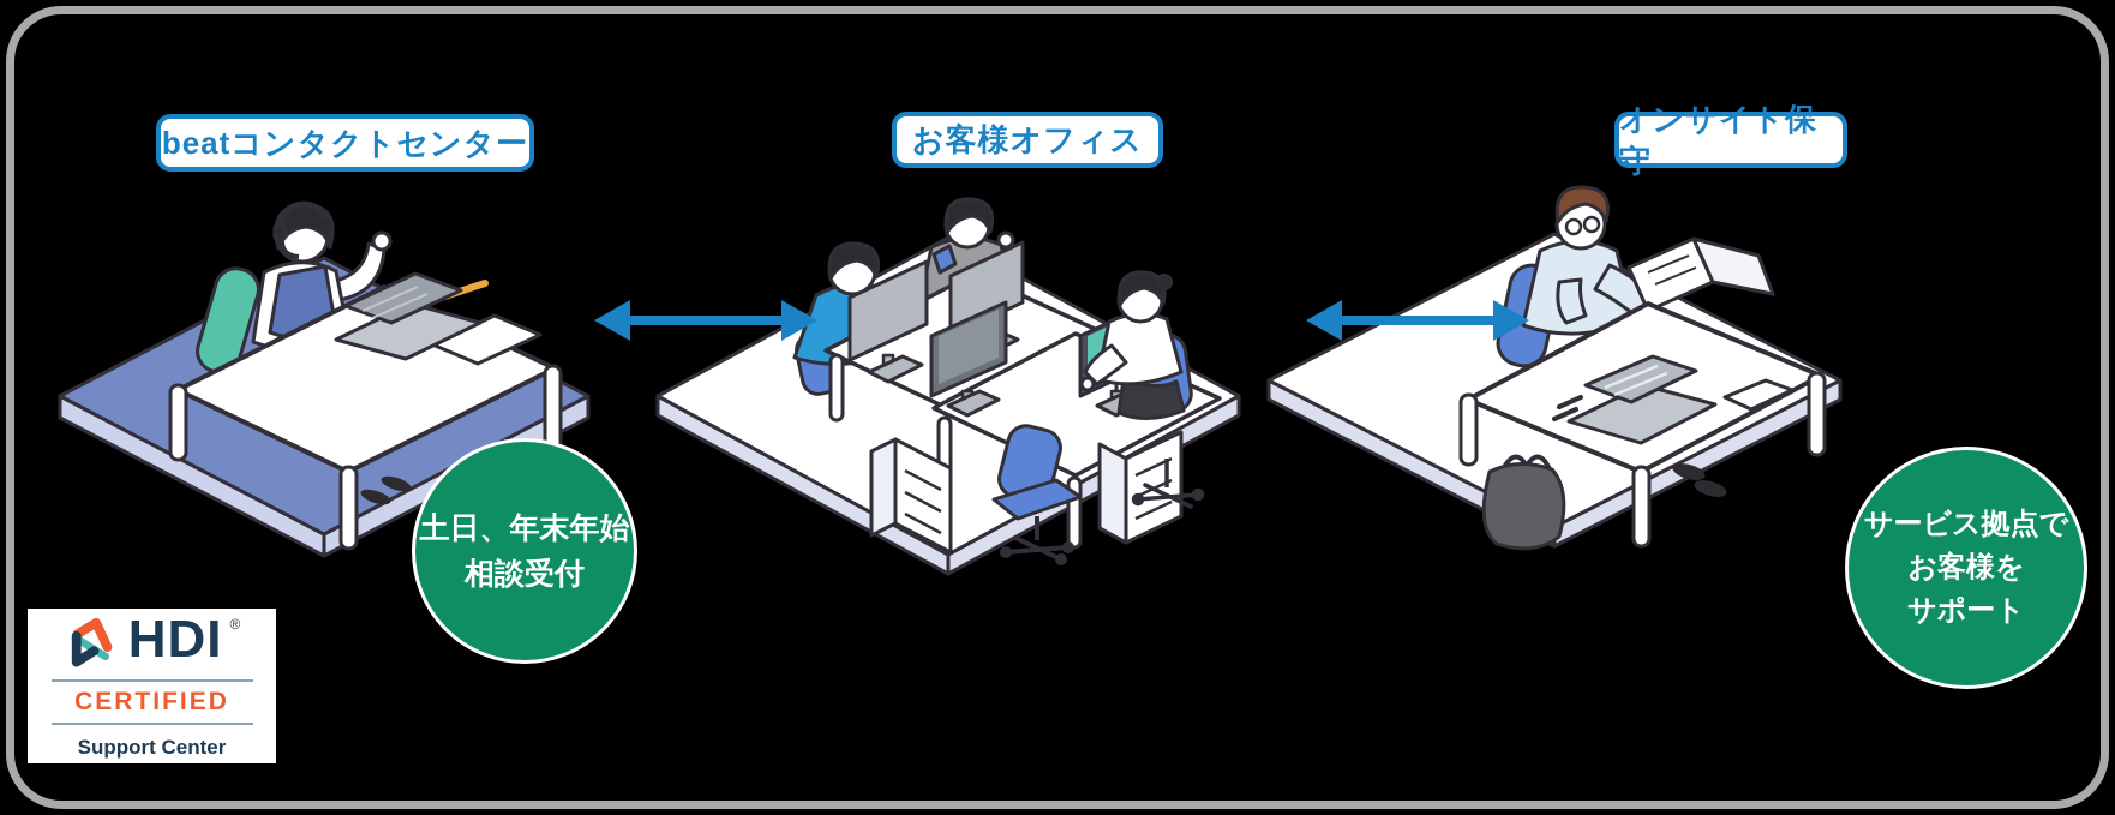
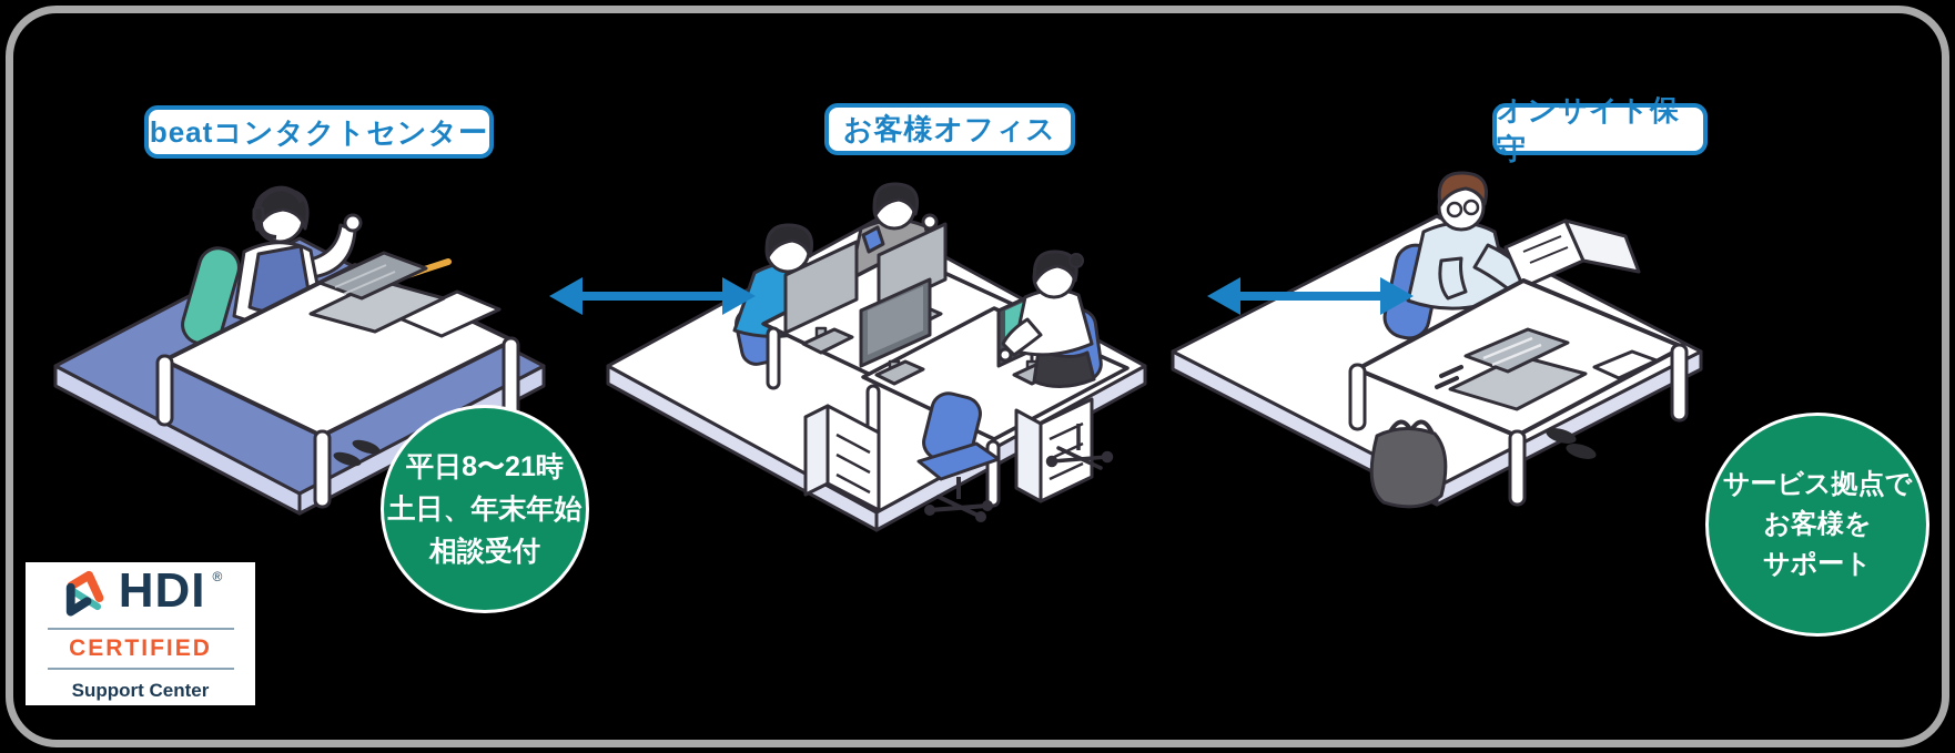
  beatコンタクトセンター
  お客様オフィス
  オンサイト保守
+ 平日8〜21時
  土日、年末年始
  相談受付
  サービス拠点で
  お客様を
  サポート
  HDI
  ®
  CERTIFIED
  Support Center
